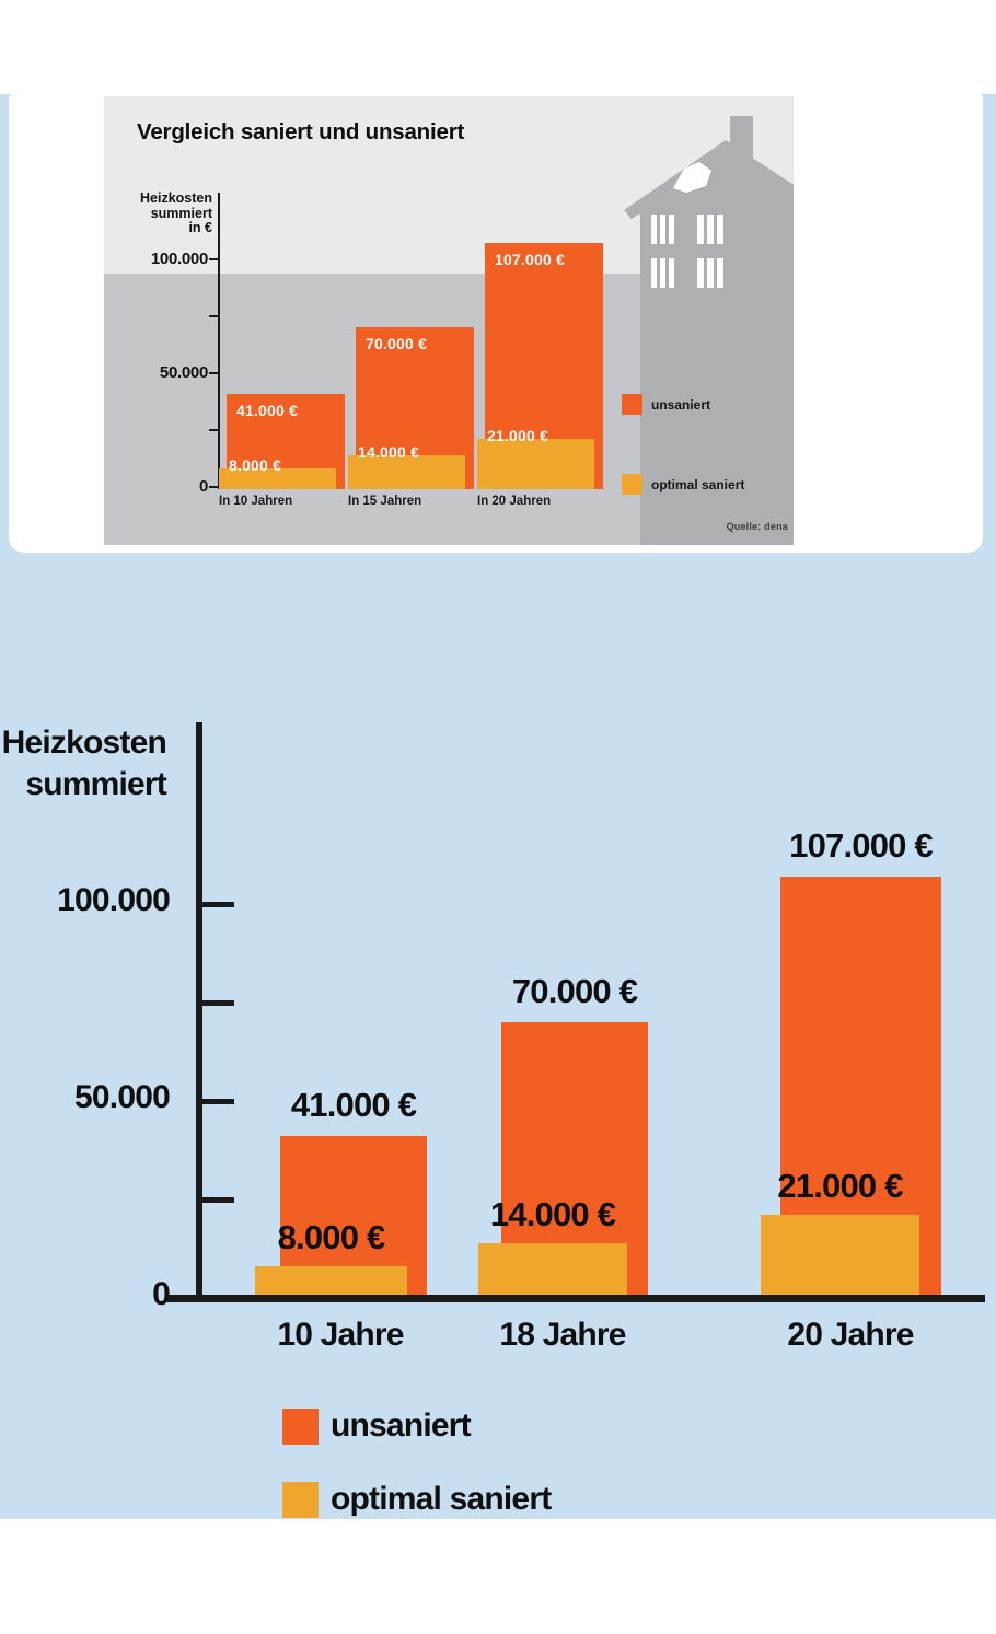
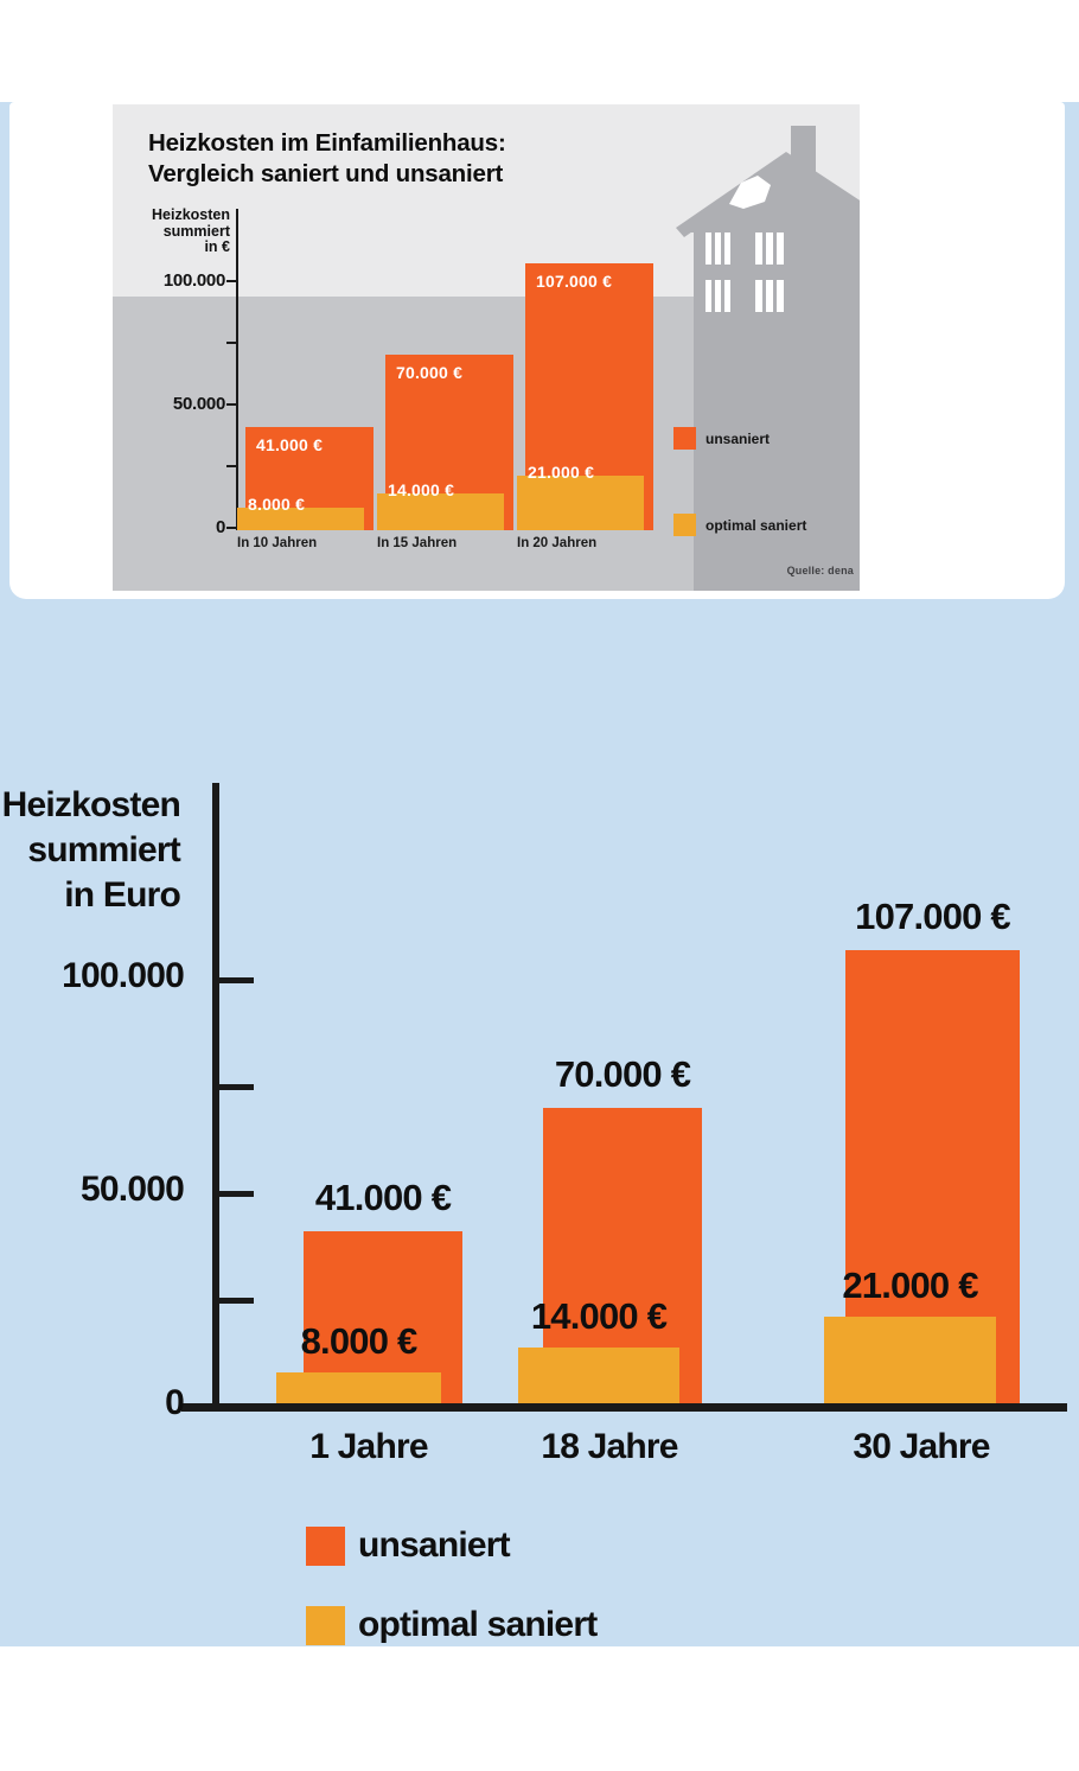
+ Heizkosten im Einfamilienhaus:
  Vergleich saniert und unsaniert
  Heizkosten
  summiert
  in €
  0
  50.000
  100.000
  41.000 €
  70.000 €
  107.000 €
  8.000 €
  14.000 €
  21.000 €
  In 10 Jahren
  In 15 Jahren
  In 20 Jahren
  unsaniert
  optimal saniert
  Quelle: dena
  Heizkosten
  summiert
+ in Euro
  0
  50.000
  100.000
  41.000 €
  70.000 €
  107.000 €
  8.000 €
  14.000 €
  21.000 €
- 10 Jahre
+ 1 Jahre
  18 Jahre
- 20 Jahre
+ 30 Jahre
  unsaniert
  optimal saniert
